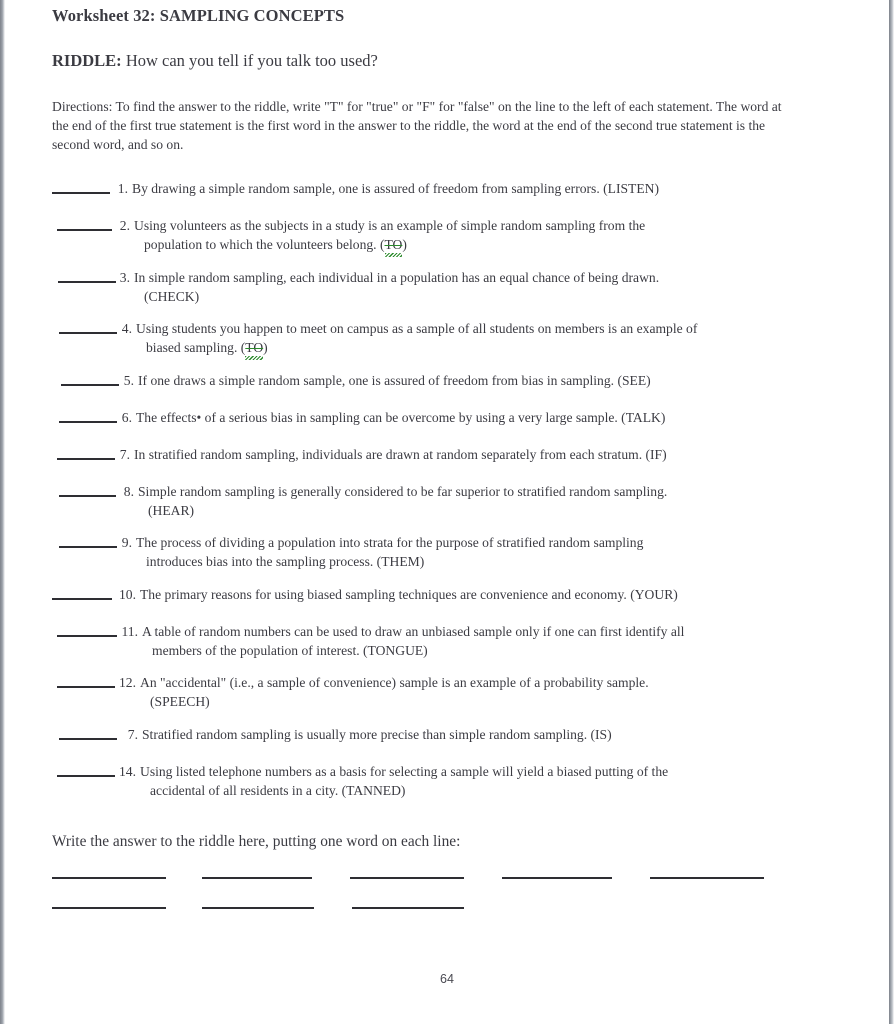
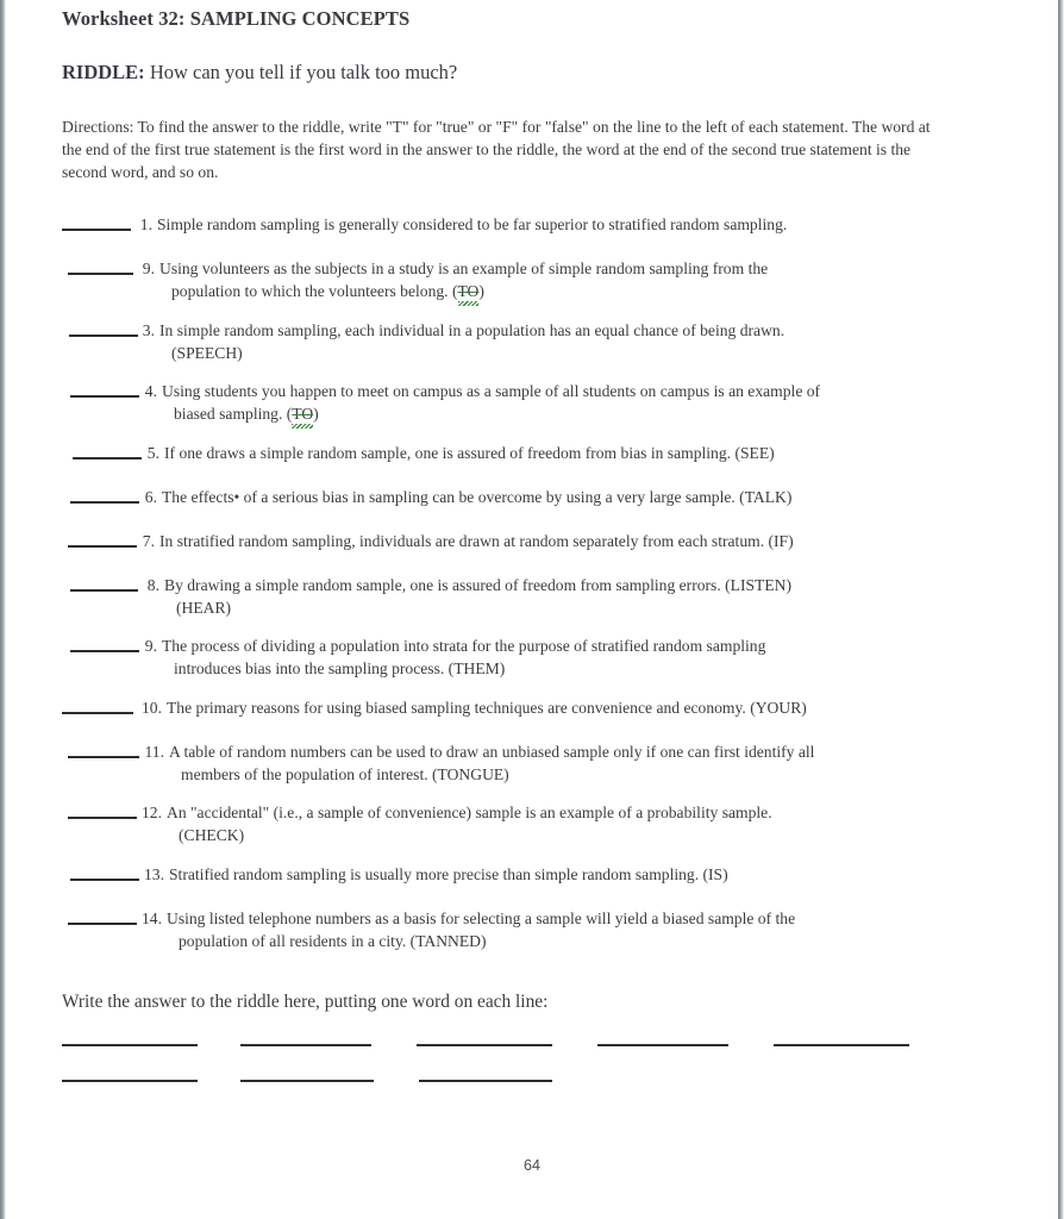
  Worksheet 32: SAMPLING CONCEPTS
- RIDDLE: How can you tell if you talk too used?
+ RIDDLE: How can you tell if you talk too much?
  Directions: To find the answer to the riddle, write "T" for "true" or "F" for "false" on the line to the left of each statement. The word at the end of the first true statement is the first word in the answer to the riddle, the word at the end of the second true statement is the second word, and so on.
- 1. By drawing a simple random sample, one is assured of freedom from sampling errors. (LISTEN)
+ 1. Simple random sampling is generally considered to be far superior to stratified random sampling.
- 2. Using volunteers as the subjects in a study is an example of simple random sampling from the
+ 9. Using volunteers as the subjects in a study is an example of simple random sampling from the
  population to which the volunteers belong. (TO)
  3. In simple random sampling, each individual in a population has an equal chance of being drawn.
- (CHECK)
+ (SPEECH)
- 4. Using students you happen to meet on campus as a sample of all students on members is an example of
+ 4. Using students you happen to meet on campus as a sample of all students on campus is an example of
  biased sampling. (TO)
  5. If one draws a simple random sample, one is assured of freedom from bias in sampling. (SEE)
  6. The effects• of a serious bias in sampling can be overcome by using a very large sample. (TALK)
  7. In stratified random sampling, individuals are drawn at random separately from each stratum. (IF)
- 8. Simple random sampling is generally considered to be far superior to stratified random sampling.
+ 8. By drawing a simple random sample, one is assured of freedom from sampling errors. (LISTEN)
  (HEAR)
  9. The process of dividing a population into strata for the purpose of stratified random sampling
  introduces bias into the sampling process. (THEM)
  10. The primary reasons for using biased sampling techniques are convenience and economy. (YOUR)
  11. A table of random numbers can be used to draw an unbiased sample only if one can first identify all
  members of the population of interest. (TONGUE)
  12. An "accidental" (i.e., a sample of convenience) sample is an example of a probability sample.
- (SPEECH)
+ (CHECK)
- 7. Stratified random sampling is usually more precise than simple random sampling. (IS)
+ 13. Stratified random sampling is usually more precise than simple random sampling. (IS)
- 14. Using listed telephone numbers as a basis for selecting a sample will yield a biased putting of the
+ 14. Using listed telephone numbers as a basis for selecting a sample will yield a biased sample of the
- accidental of all residents in a city. (TANNED)
+ population of all residents in a city. (TANNED)
  Write the answer to the riddle here, putting one word on each line:
  64
